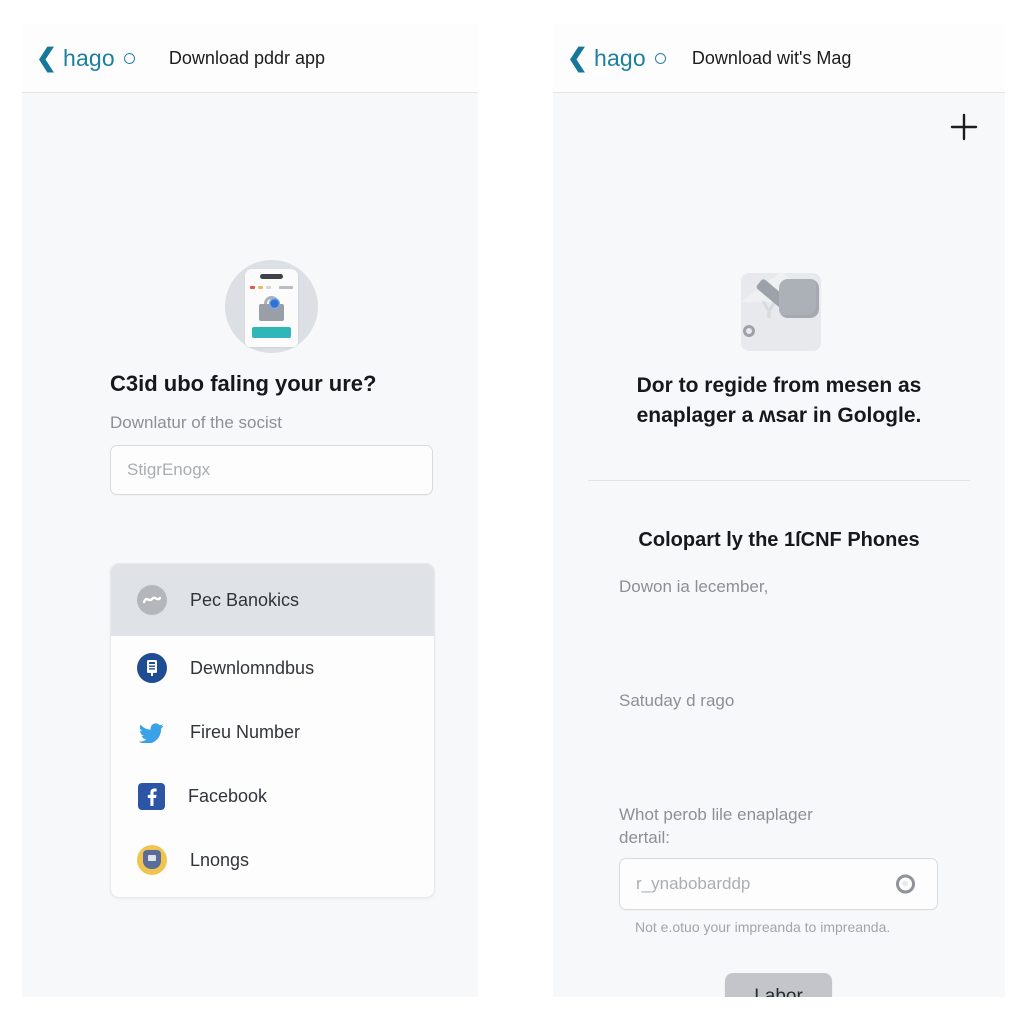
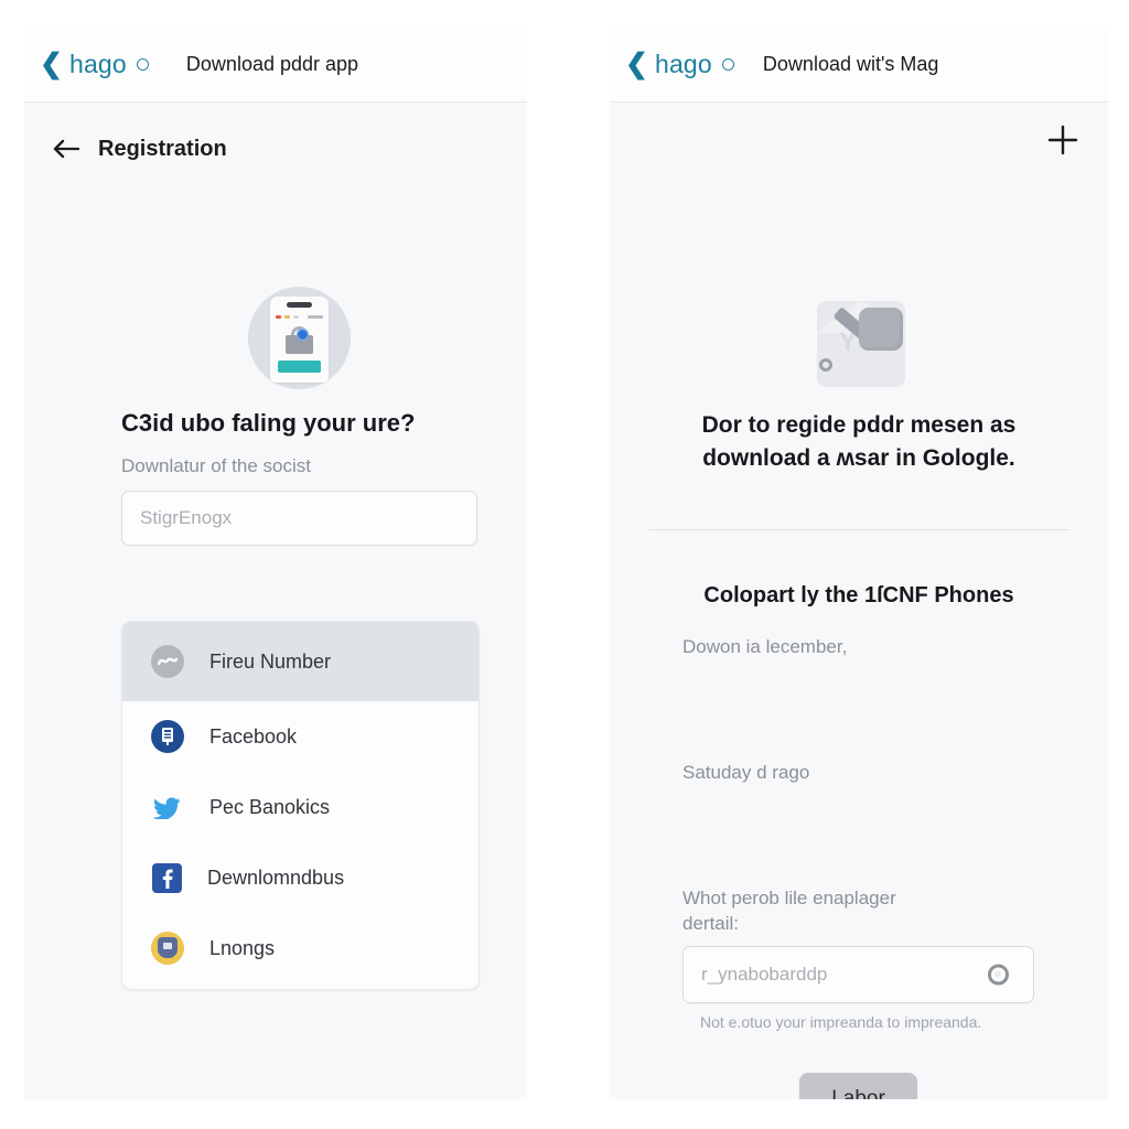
  ❮
  hago
  Download pddr app
+ Registration
  C3id ubo faling your ure?
  Downlatur of the socist
  StigrEnogx
- Pec Banokics
+ Fireu Number
- Dewnlomndbus
+ Facebook
- Fireu Number
+ Pec Banokics
- Facebook
+ Dewnlomndbus
  Lnongs
  ❮
  hago
  Download wit's Mag
  Y
- Dor to regide from mesen as
+ Dor to regide pddr mesen as
- enaplager a ʍsar in Gologle.
+ download a ʍsar in Gologle.
  Colopart ly the 1ſCNF Phones
  Dowon ia lecember,
  Satuday d rago
  Whot perob lile enaplager
  dertail:
  r_ynabobarddp
  Not e.otuo your impreanda to impreanda.
  Labor
